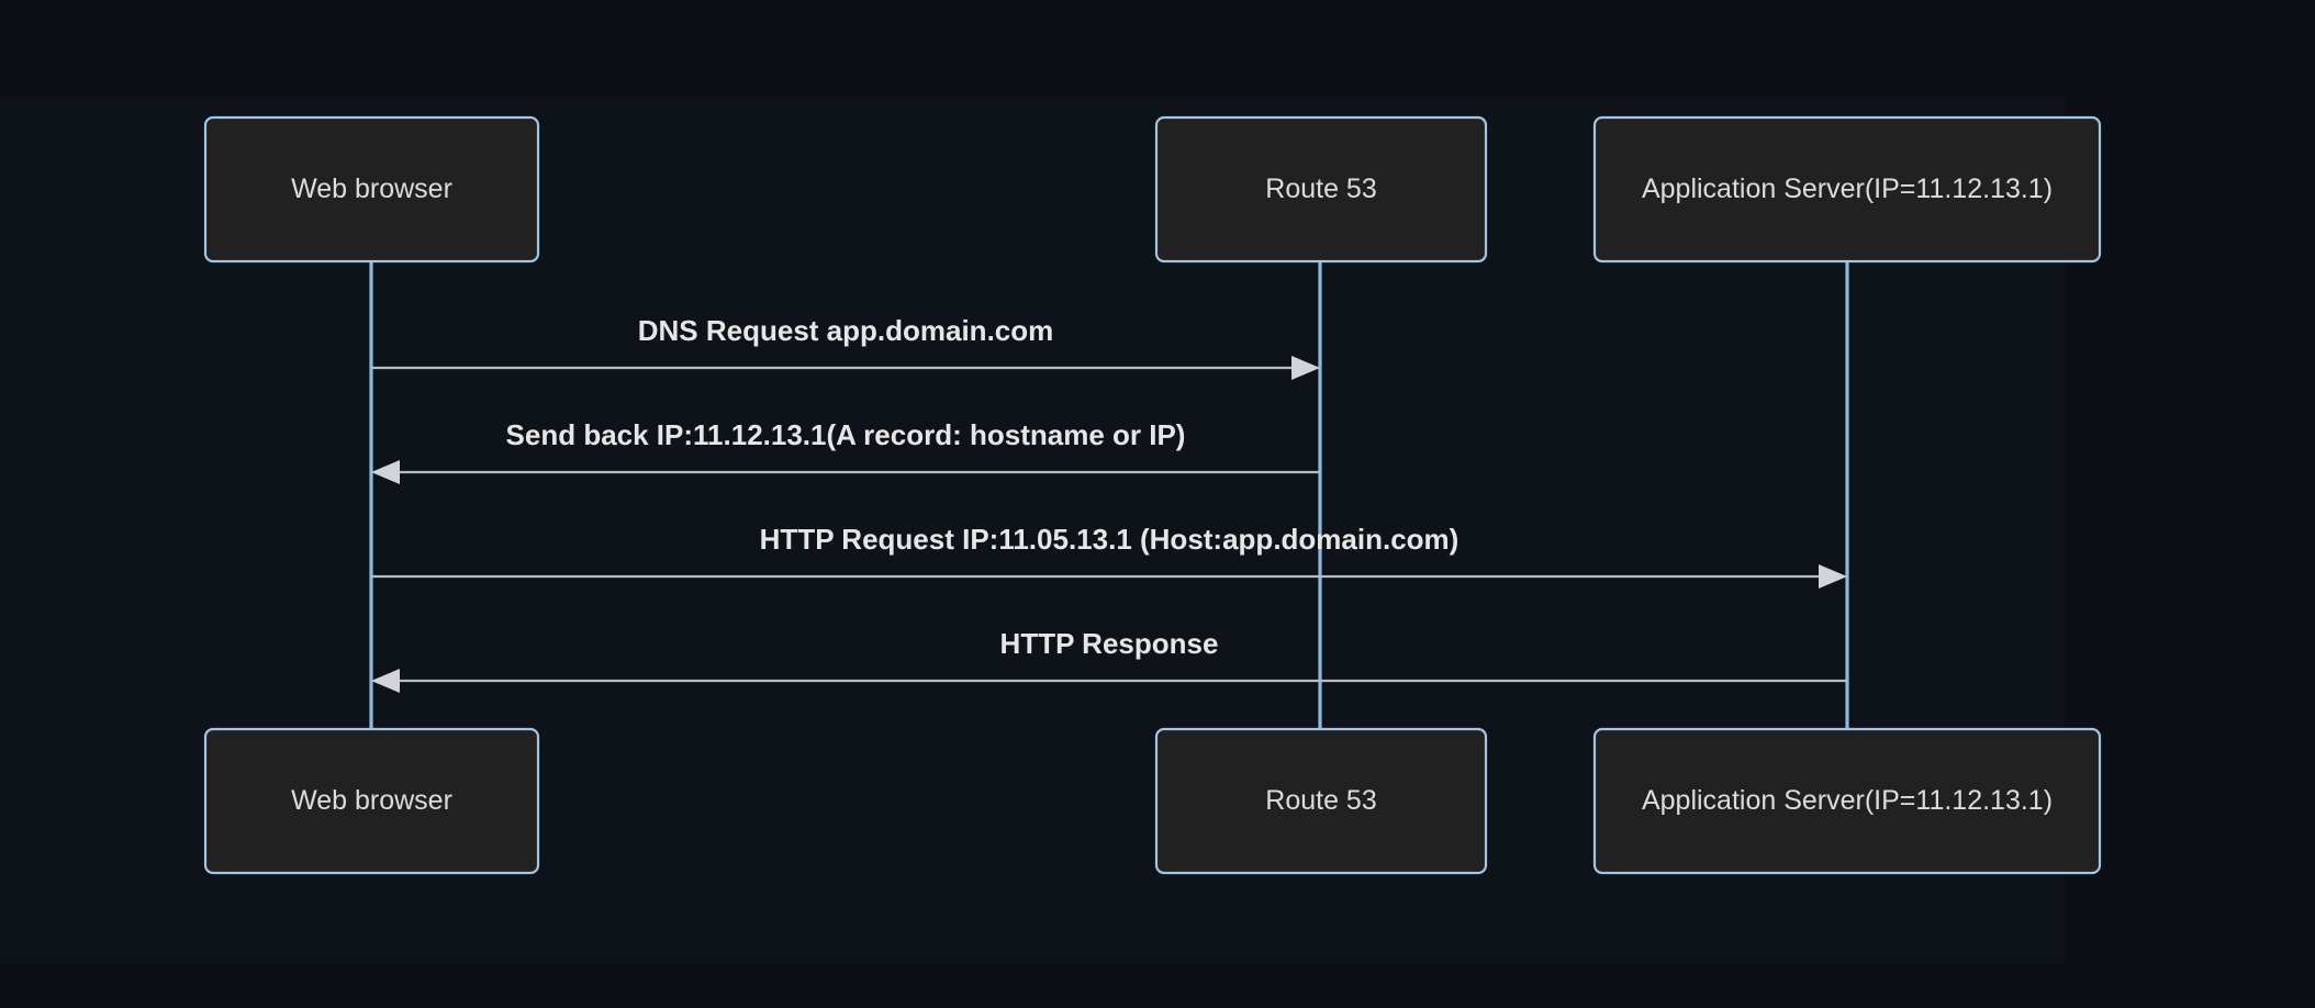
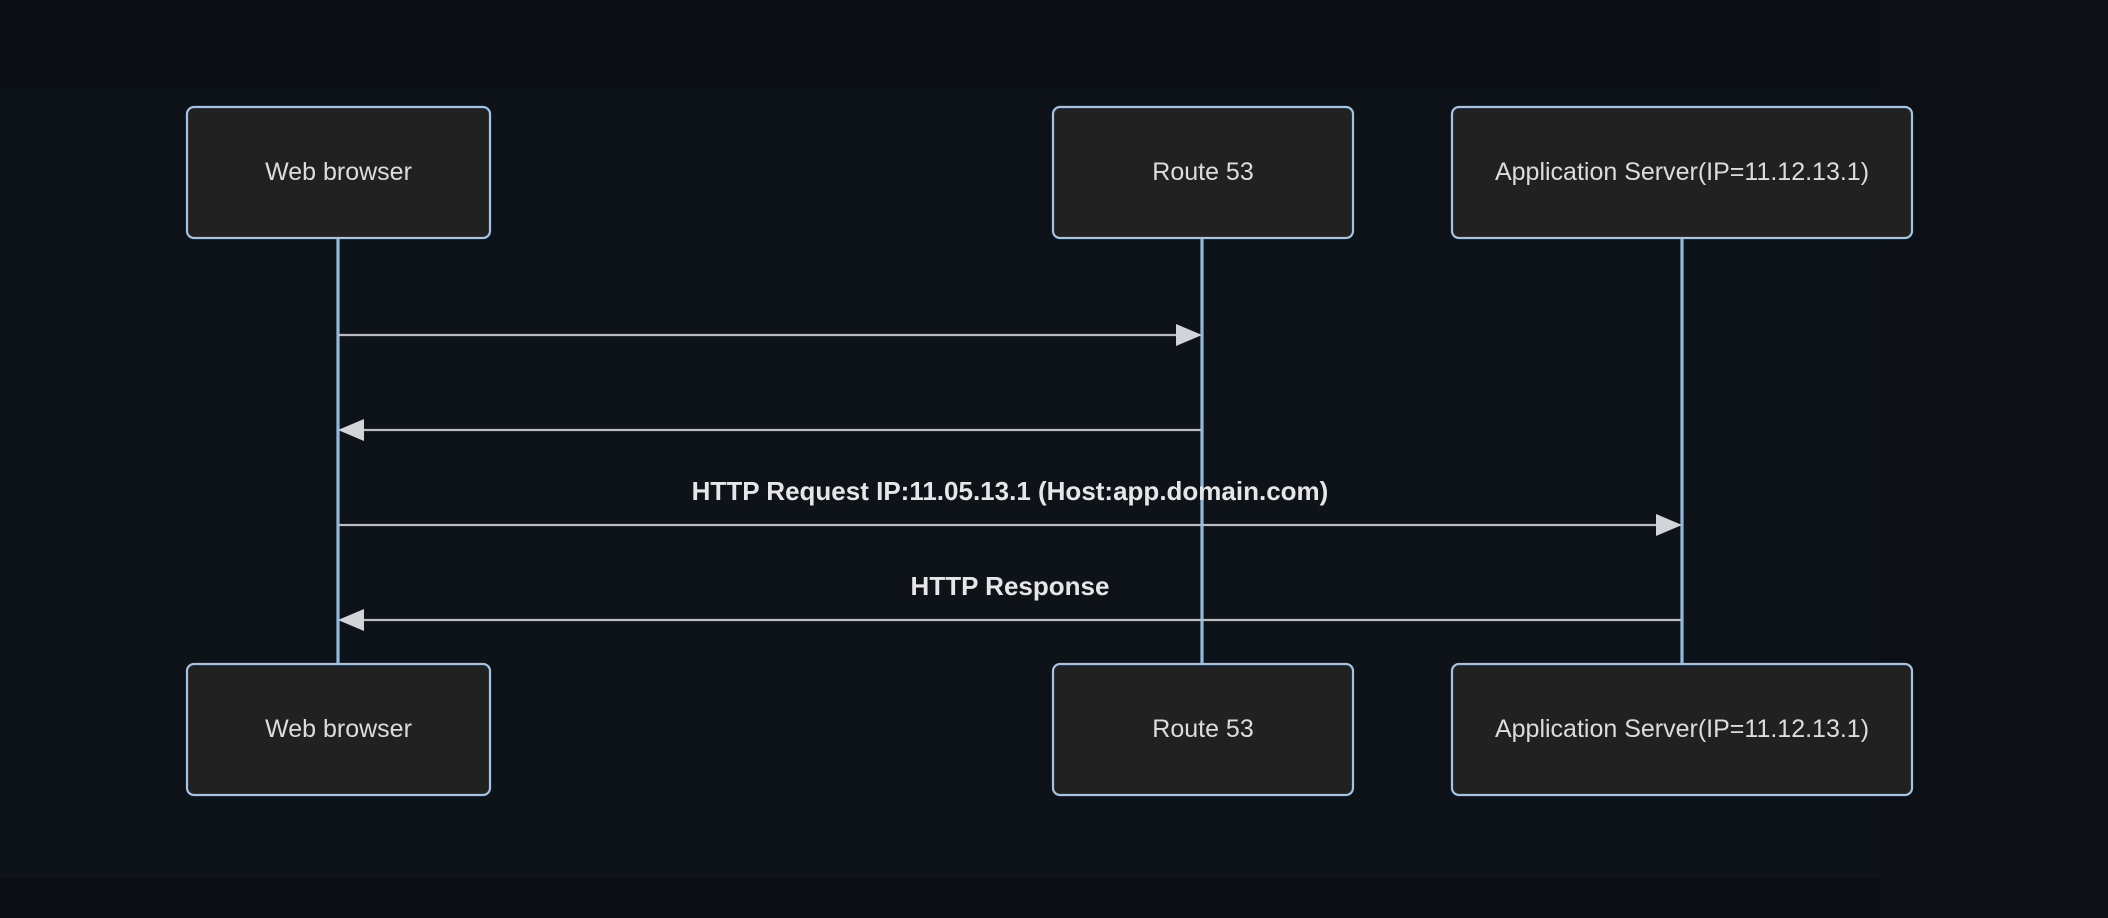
  Web browser
  Route 53
  Application Server(IP=11.12.13.1)
- DNS Request app.domain.com
- Send back IP:11.12.13.1(A record: hostname or IP)
  HTTP Request IP:11.05.13.1 (Host:app.domain.com)
  HTTP Response
  Web browser
  Route 53
  Application Server(IP=11.12.13.1)
